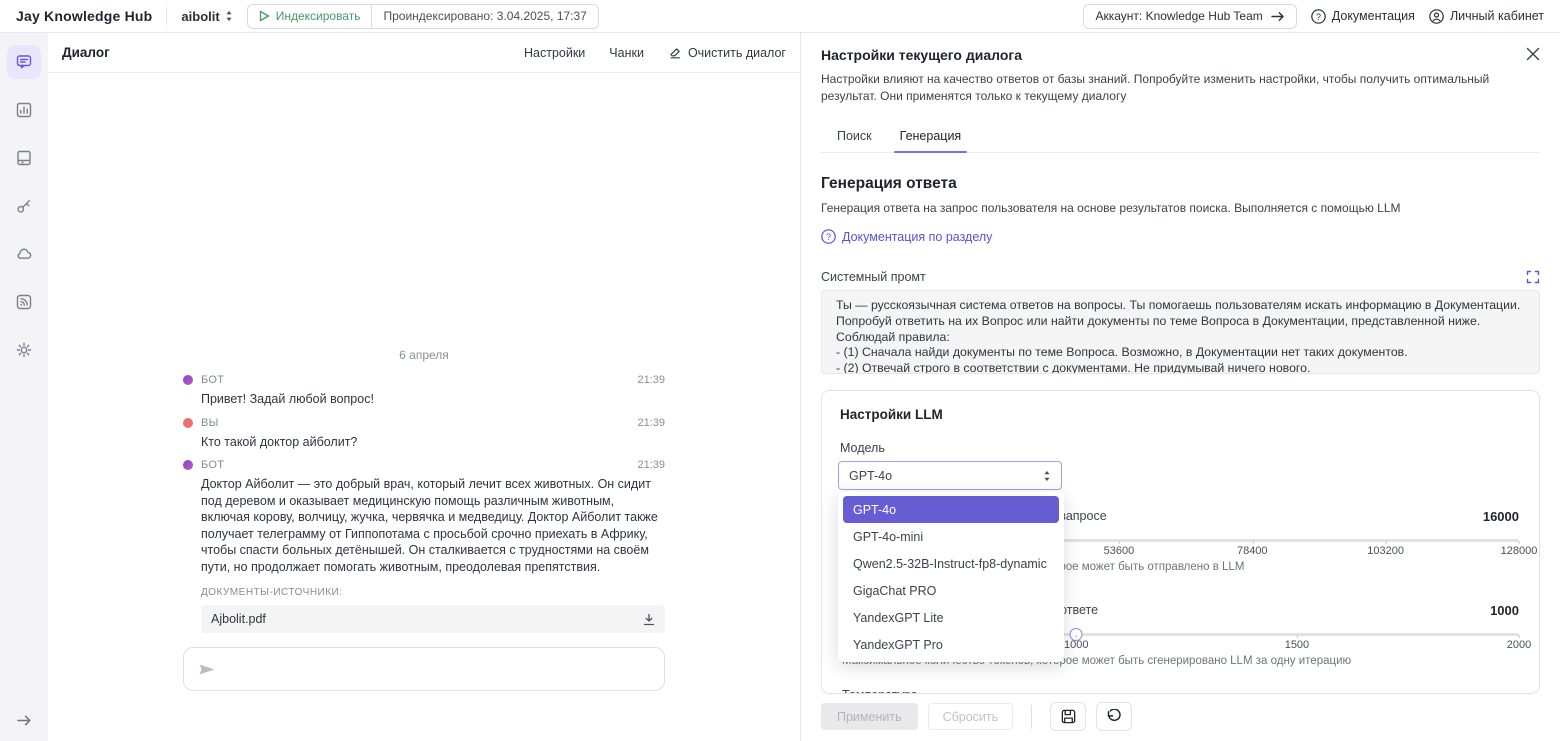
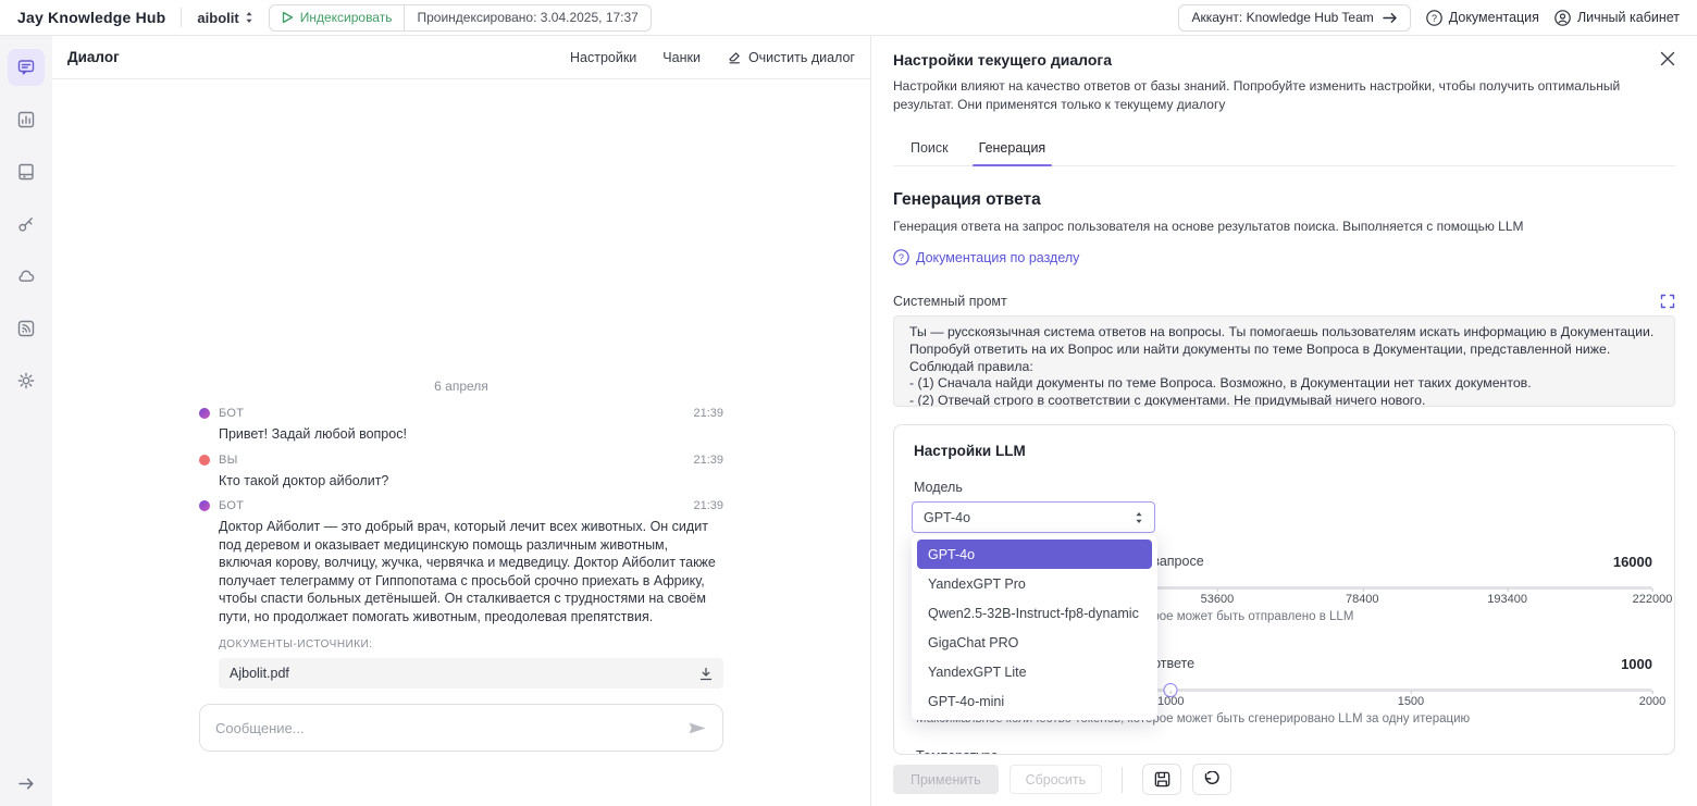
  Jay Knowledge Hub
  aibolit
  Индексировать
  Проиндексировано: 3.04.2025, 17:37
  Аккаунт: Knowledge Hub Team
  ?
  Документация
  Личный кабинет
  Диалог
  Настройки
  Чанки
  Очистить диалог
  6 апреля
  БОТ
  21:39
  Привет! Задай любой вопрос!
  ВЫ
  21:39
  Кто такой доктор айболит?
  БОТ
  21:39
  Доктор Айболит — это добрый врач, который лечит всех животных. Он сидит под деревом и оказывает медицинскую помощь различным животным, включая корову, волчицу, жучка, червячка и медведицу. Доктор Айболит также получает телеграмму от Гиппопотама с просьбой срочно приехать в Африку, чтобы спасти больных детёнышей. Он сталкивается с трудностями на своём пути, но продолжает помогать животным, преодолевая препятствия.
  ДОКУМЕНТЫ-ИСТОЧНИКИ:
  Ajbolit.pdf
+ Сообщение...
  Настройки текущего диалога
  Настройки влияют на качество ответов от базы знаний. Попробуйте изменить настройки, чтобы получить оптимальный результат. Они применятся только к текущему диалогу
  Поиск
  Генерация
  Генерация ответа
  Генерация ответа на запрос пользователя на основе результатов поиска. Выполняется с помощью LLM
  ?
  Документация по разделу
  Системный промт
  Ты — русскоязычная система ответов на вопросы. Ты помогаешь пользователям искать информацию в Документации.
  Попробуй ответить на их Вопрос или найти документы по теме Вопроса в Документации, представленной ниже.
  Соблюдай правила:
  - (1) Сначала найди документы по теме Вопроса. Возможно, в Документации нет таких документов.
  - (2) Отвечай строго в соответствии с документами. Не придумывай ничего нового.
  Настройки LLM
  Модель
  16000
  53600
  78400
- 103200
+ 193400
- 128000
+ 222000
  1000
  1000
  1500
  2000
  GPT-4o
  GPT-4o
- GPT-4o-mini
+ YandexGPT Pro
  Qwen2.5-32B-Instruct-fp8-dynamic
  GigaChat PRO
  YandexGPT Lite
- YandexGPT Pro
+ GPT-4o-mini
  Применить
  Сбросить
